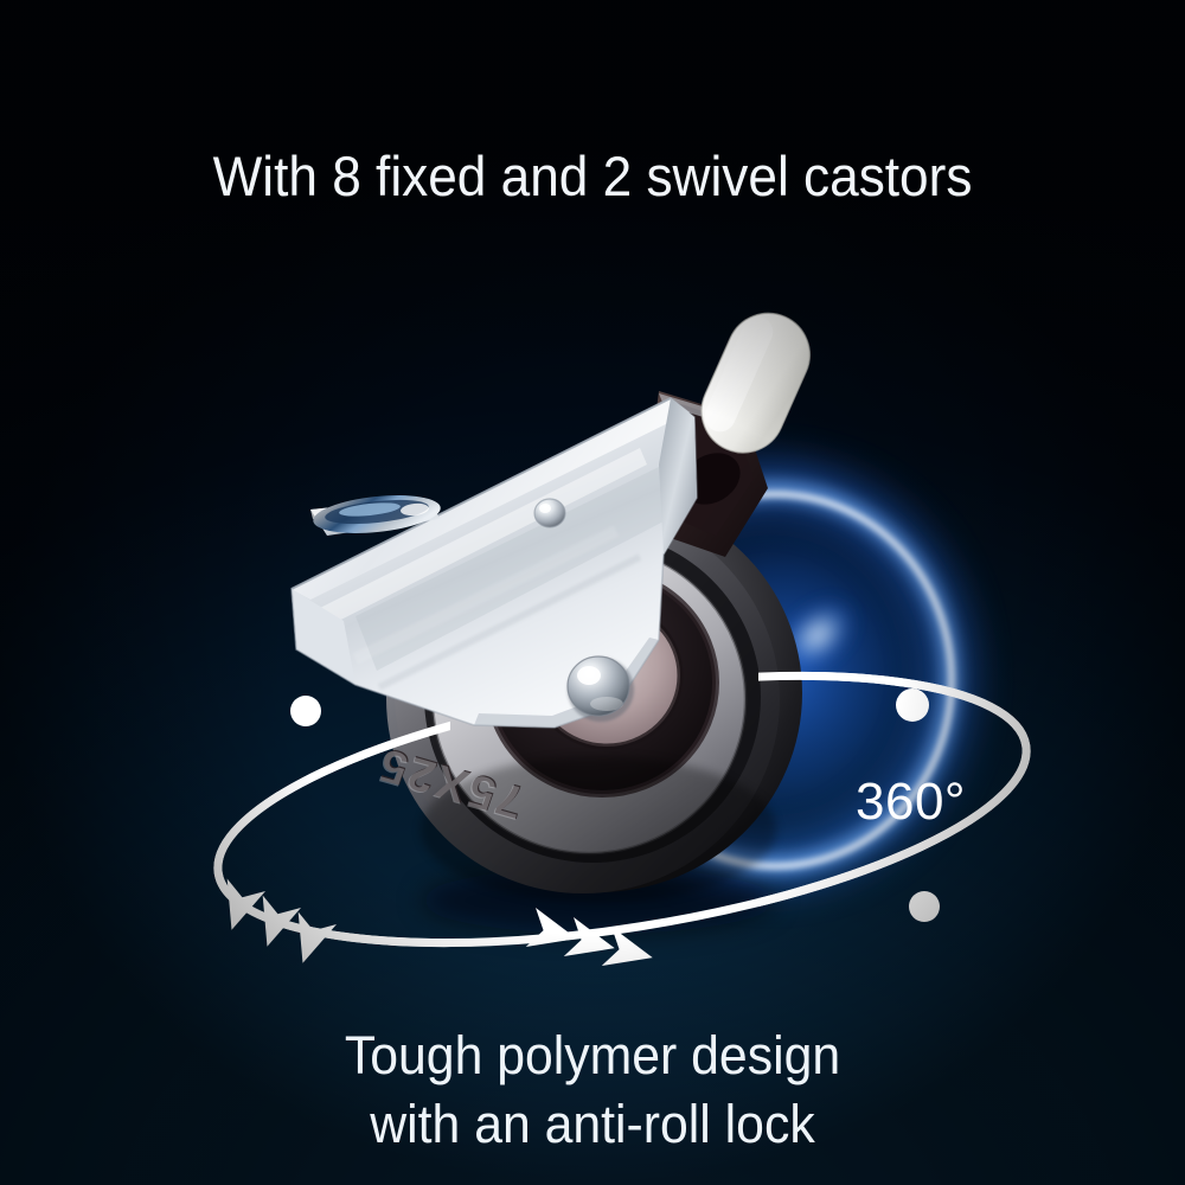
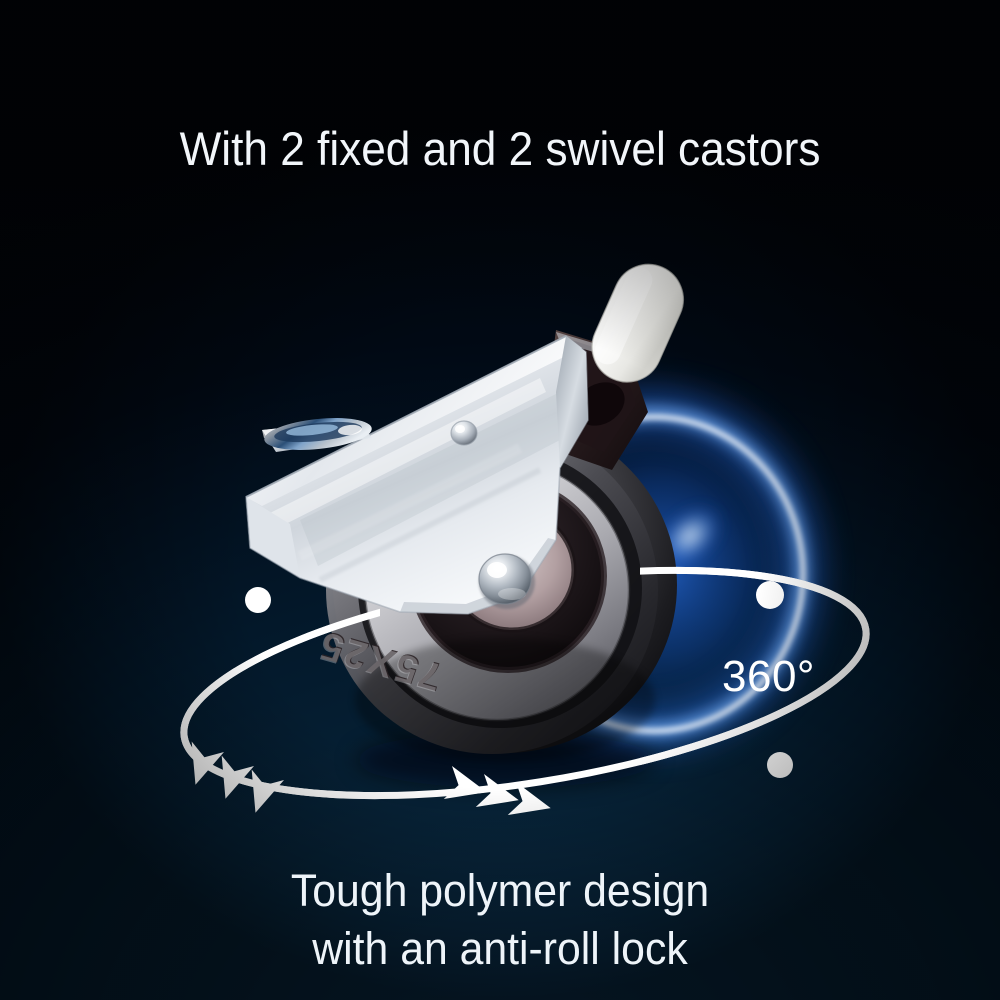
- With 8 fixed and 2 swivel castors
+ With 2 fixed and 2 swivel castors
  360°
  Tough polymer design
  with an anti-roll lock
